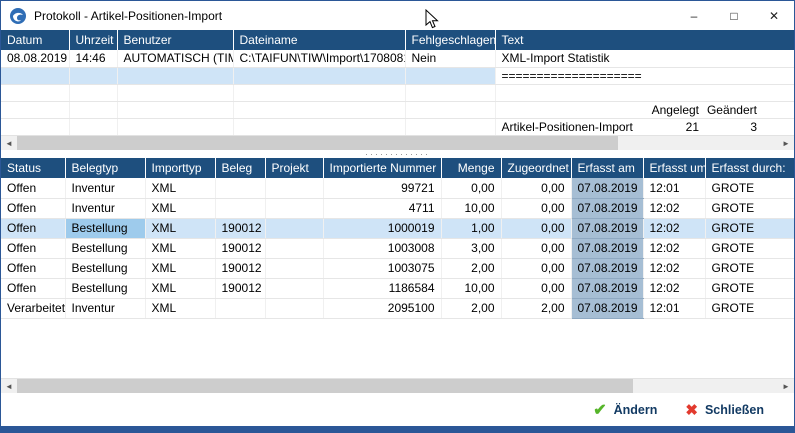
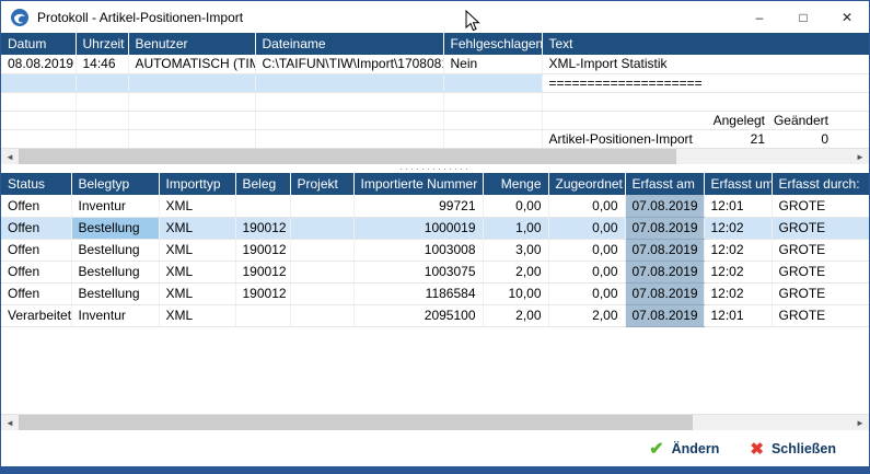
  Protokoll - Artikel-Positionen-Import
  –
  □
  ✕
  Datum	Uhrzeit	Benutzer	Dateiname	Fehlgeschlagen	Text
  08.08.2019	14:46	AUTOMATISCH (TI	C:\TAIFUN\TIW\Import\170808	Nein	XML-Import Statistik
  					====================
  					Angelegt Geändert
- 					Artikel-Positionen-Import 21 3
+ 					Artikel-Positionen-Import 21 0
  ◄
  ►
  ·············
  Status	Belegtyp	Importtyp	Beleg	Projekt	Importierte Nummer	Menge	Zugeordnet	Erfasst am	Erfasst um	Erfasst durch:
  Offen	Inventur	XML			99721	0,00	0,00	07.08.2019	12:01	GROTE
- Offen	Inventur	XML			4711	10,00	0,00	07.08.2019	12:02	GROTE
  Offen	Bestellung	XML	190012		1000019	1,00	0,00	07.08.2019	12:02	GROTE
  Offen	Bestellung	XML	190012		1003008	3,00	0,00	07.08.2019	12:02	GROTE
  Offen	Bestellung	XML	190012		1003075	2,00	0,00	07.08.2019	12:02	GROTE
  Offen	Bestellung	XML	190012		1186584	10,00	0,00	07.08.2019	12:02	GROTE
  Verarbeitet	Inventur	XML			2095100	2,00	2,00	07.08.2019	12:01	GROTE
  ◄
  ►
  ✔
  Ändern
  ✖
  Schließen
